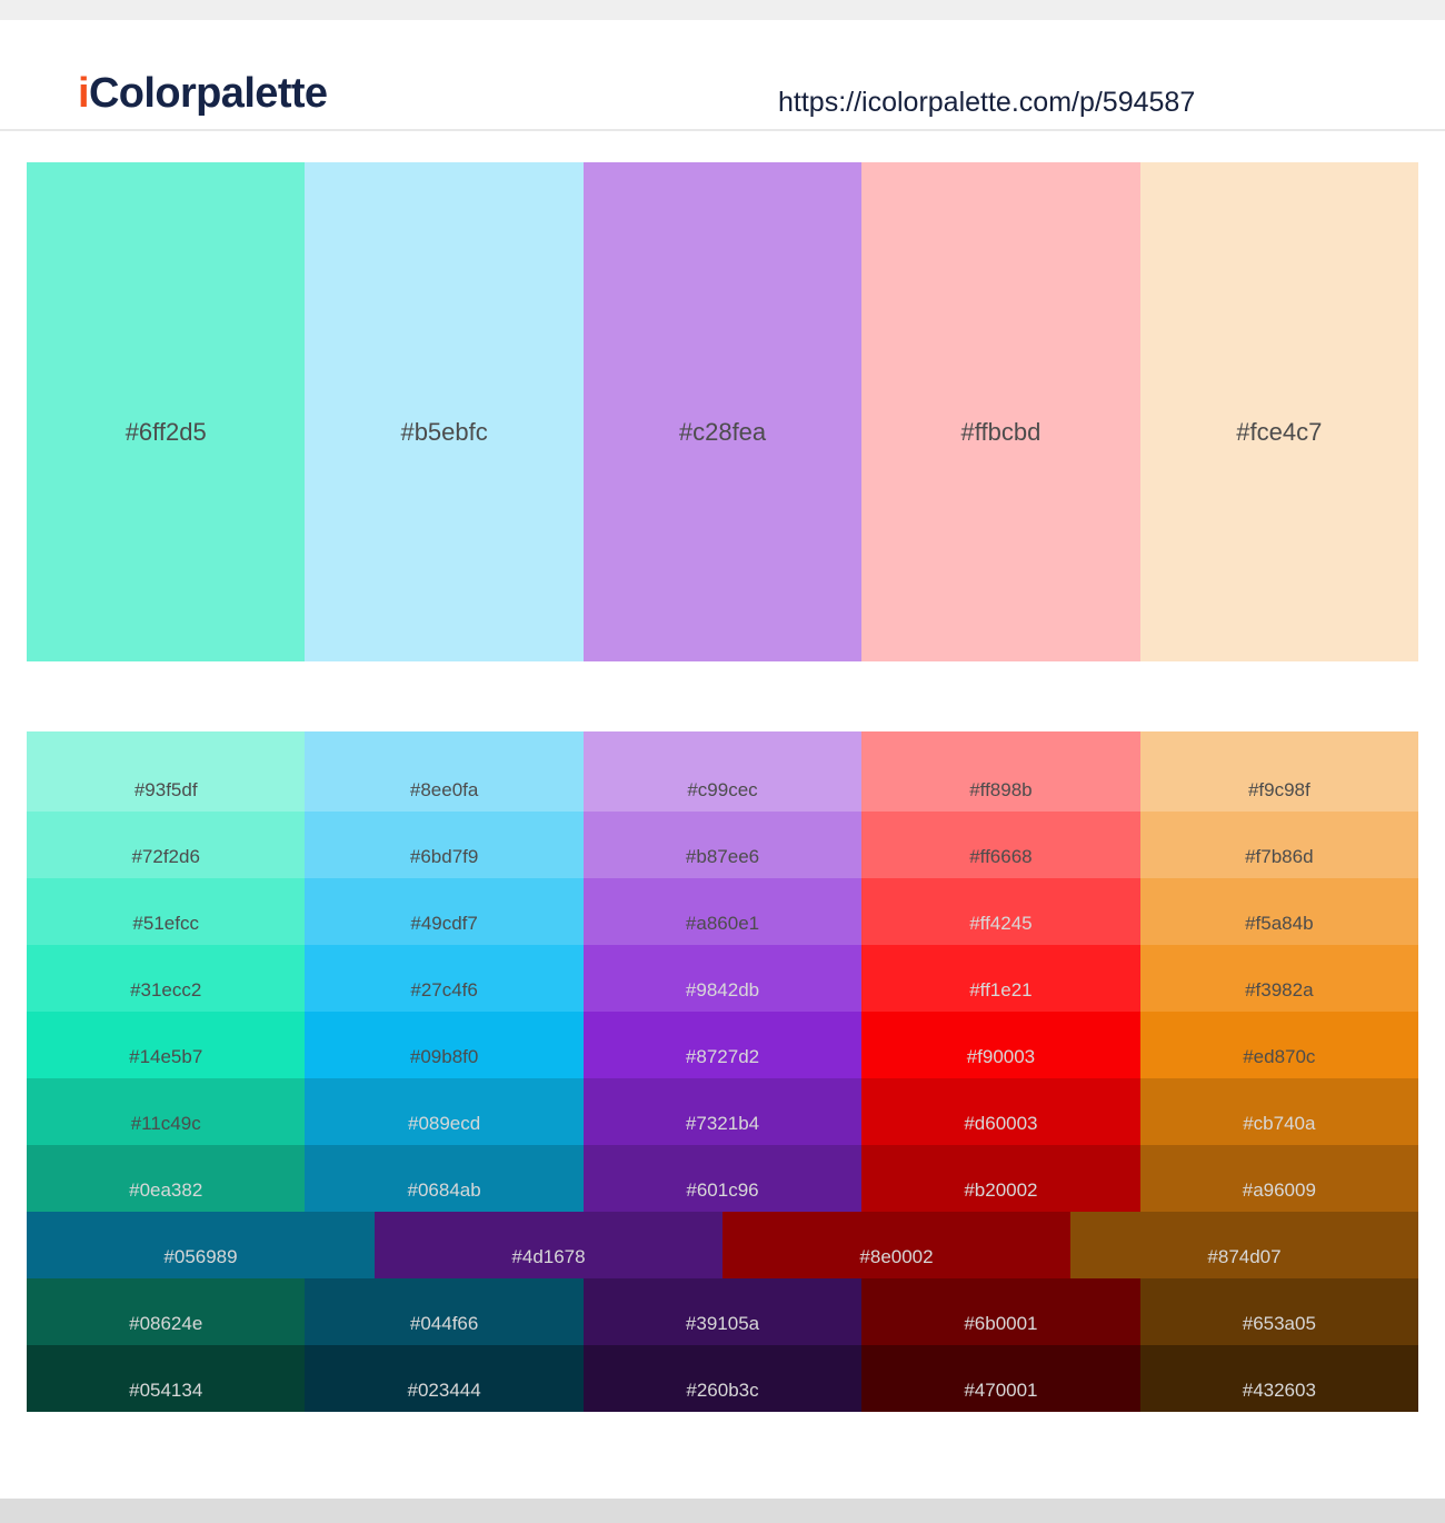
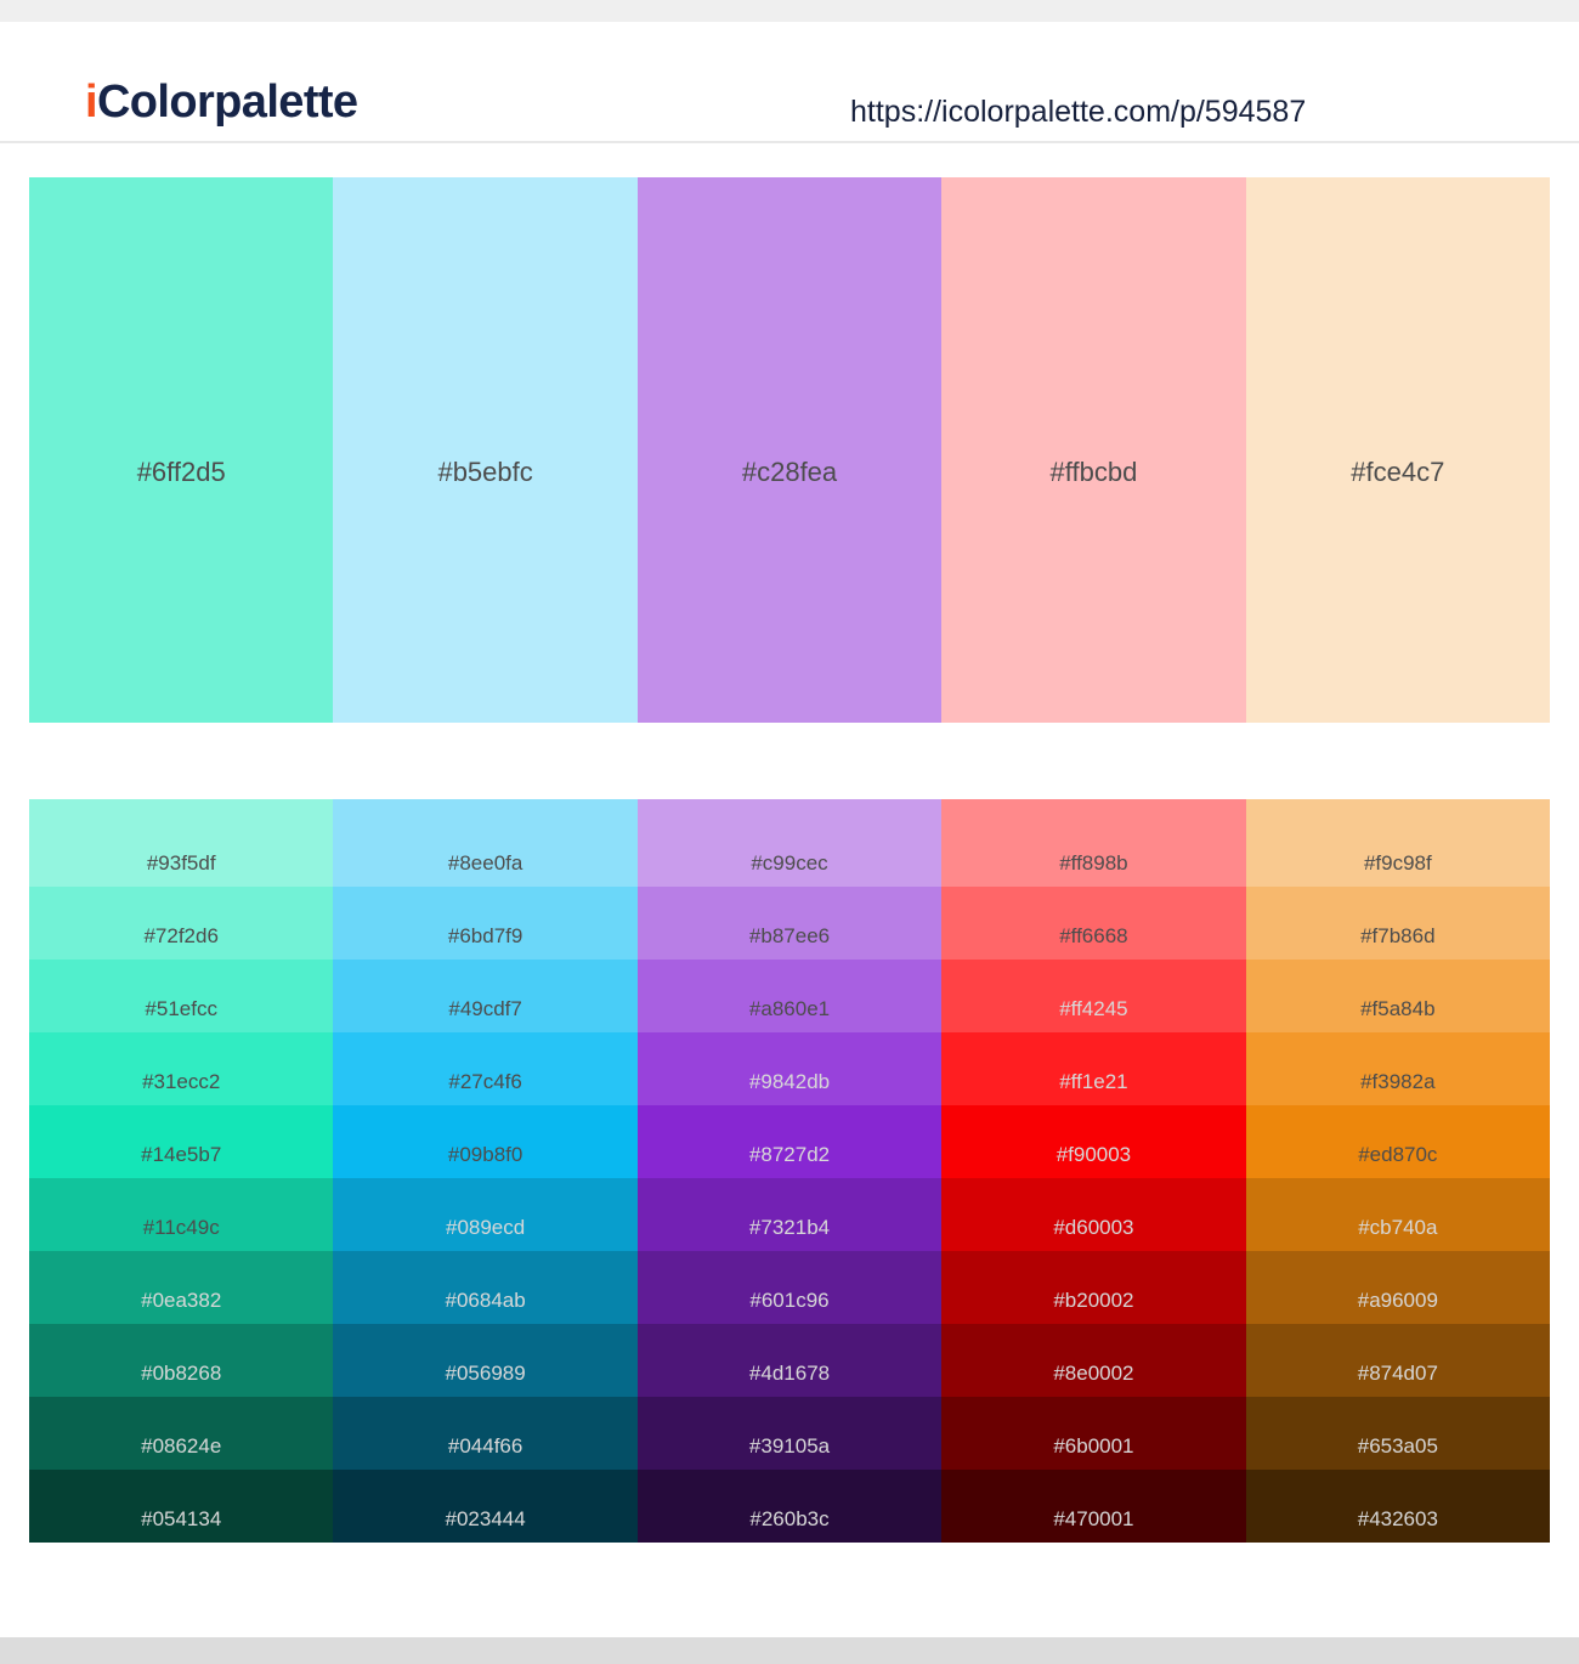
  iColorpalette
  https://icolorpalette.com/p/594587
  #6ff2d5
  #b5ebfc
  #c28fea
  #ffbcbd
  #fce4c7
  #93f5df
  #8ee0fa
  #c99cec
  #ff898b
  #f9c98f
  #72f2d6
  #6bd7f9
  #b87ee6
  #ff6668
  #f7b86d
  #51efcc
  #49cdf7
  #a860e1
  #ff4245
  #f5a84b
  #31ecc2
  #27c4f6
  #9842db
  #ff1e21
  #f3982a
  #14e5b7
  #09b8f0
  #8727d2
  #f90003
  #ed870c
  #11c49c
  #089ecd
  #7321b4
  #d60003
  #cb740a
  #0ea382
  #0684ab
  #601c96
  #b20002
  #a96009
+ #0b8268
  #056989
  #4d1678
  #8e0002
  #874d07
  #08624e
  #044f66
  #39105a
  #6b0001
  #653a05
  #054134
  #023444
  #260b3c
  #470001
  #432603
